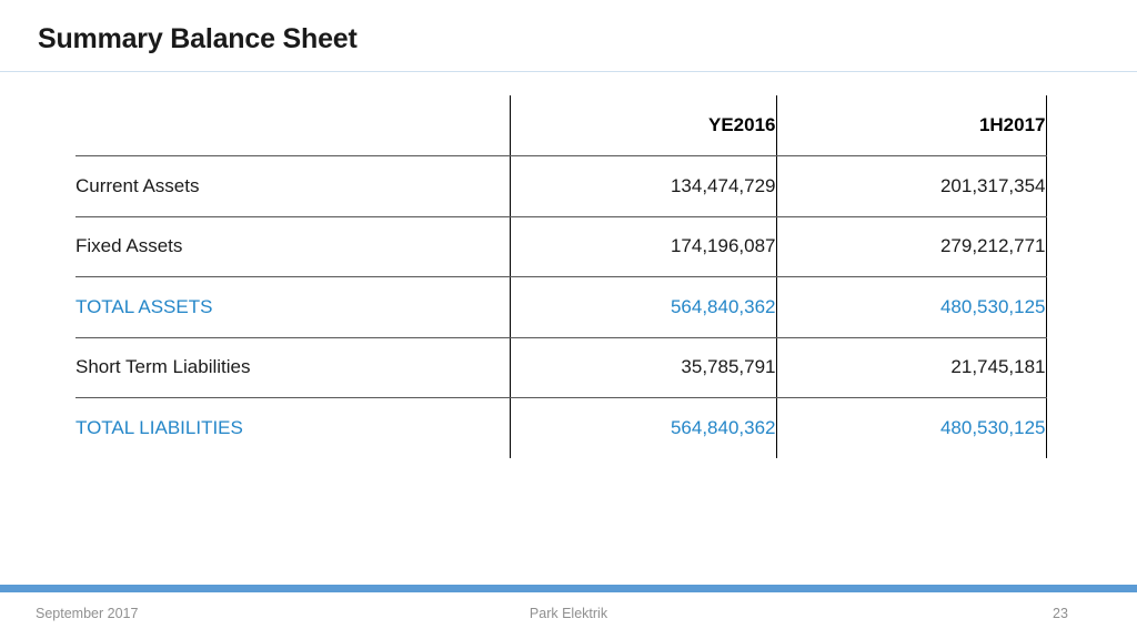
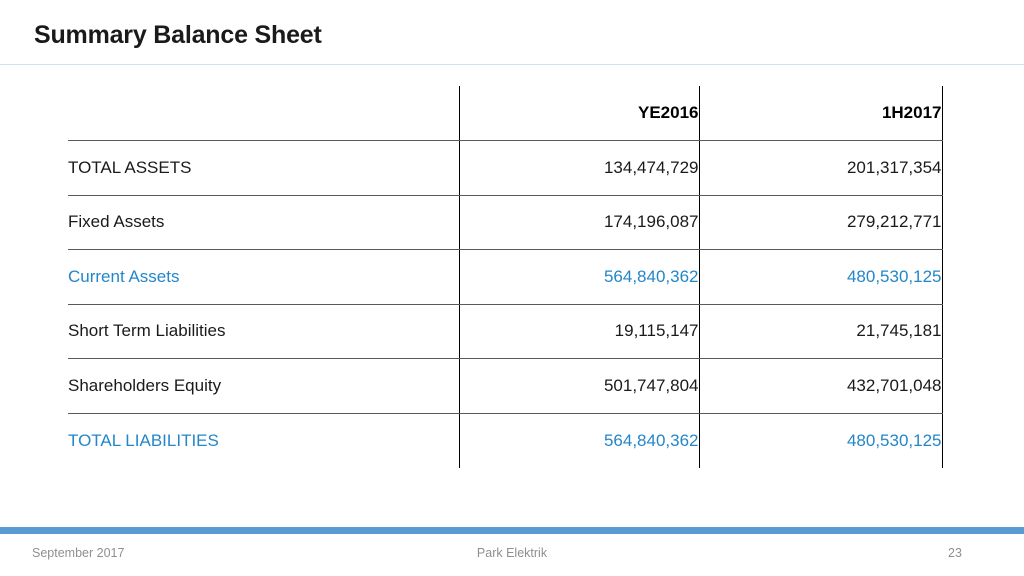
  Summary Balance Sheet
  	YE2016	1H2017
- Current Assets	134,474,729	201,317,354
+ TOTAL ASSETS	134,474,729	201,317,354
  Fixed Assets	174,196,087	279,212,771
- TOTAL ASSETS	564,840,362	480,530,125
+ Current Assets	564,840,362	480,530,125
- Short Term Liabilities	35,785,791	21,745,181
+ Short Term Liabilities	19,115,147	21,745,181
+ Shareholders Equity	501,747,804	432,701,048
  TOTAL LIABILITIES	564,840,362	480,530,125
  September 2017
  Park Elektrik
  23
